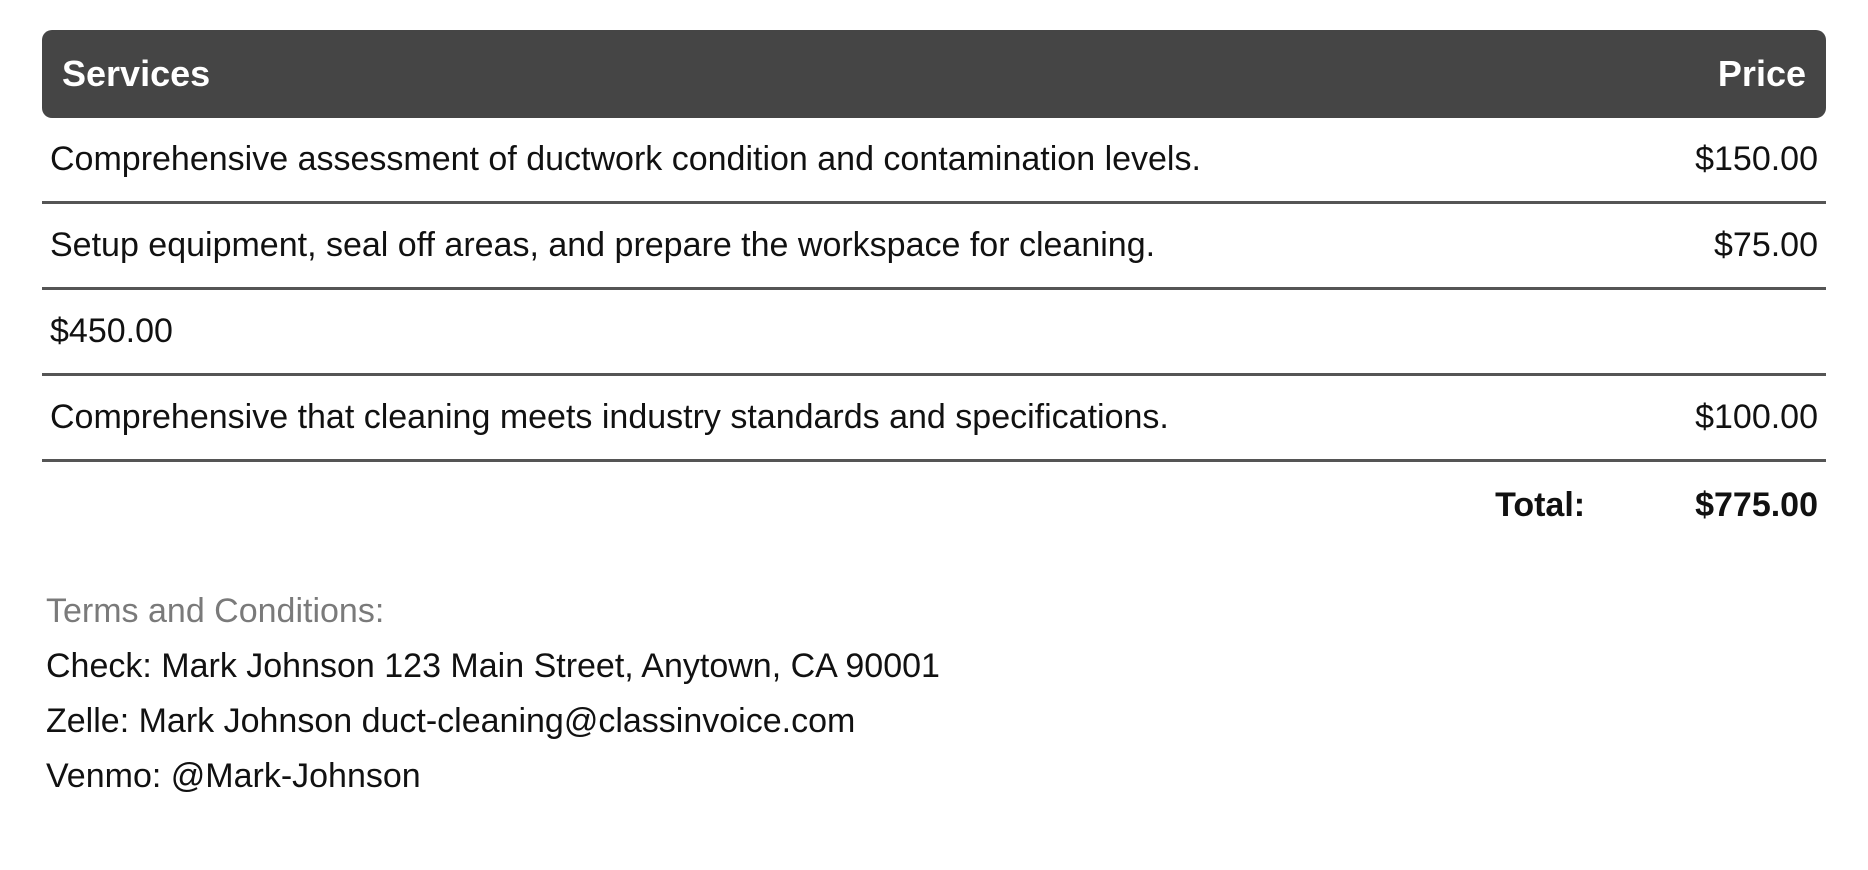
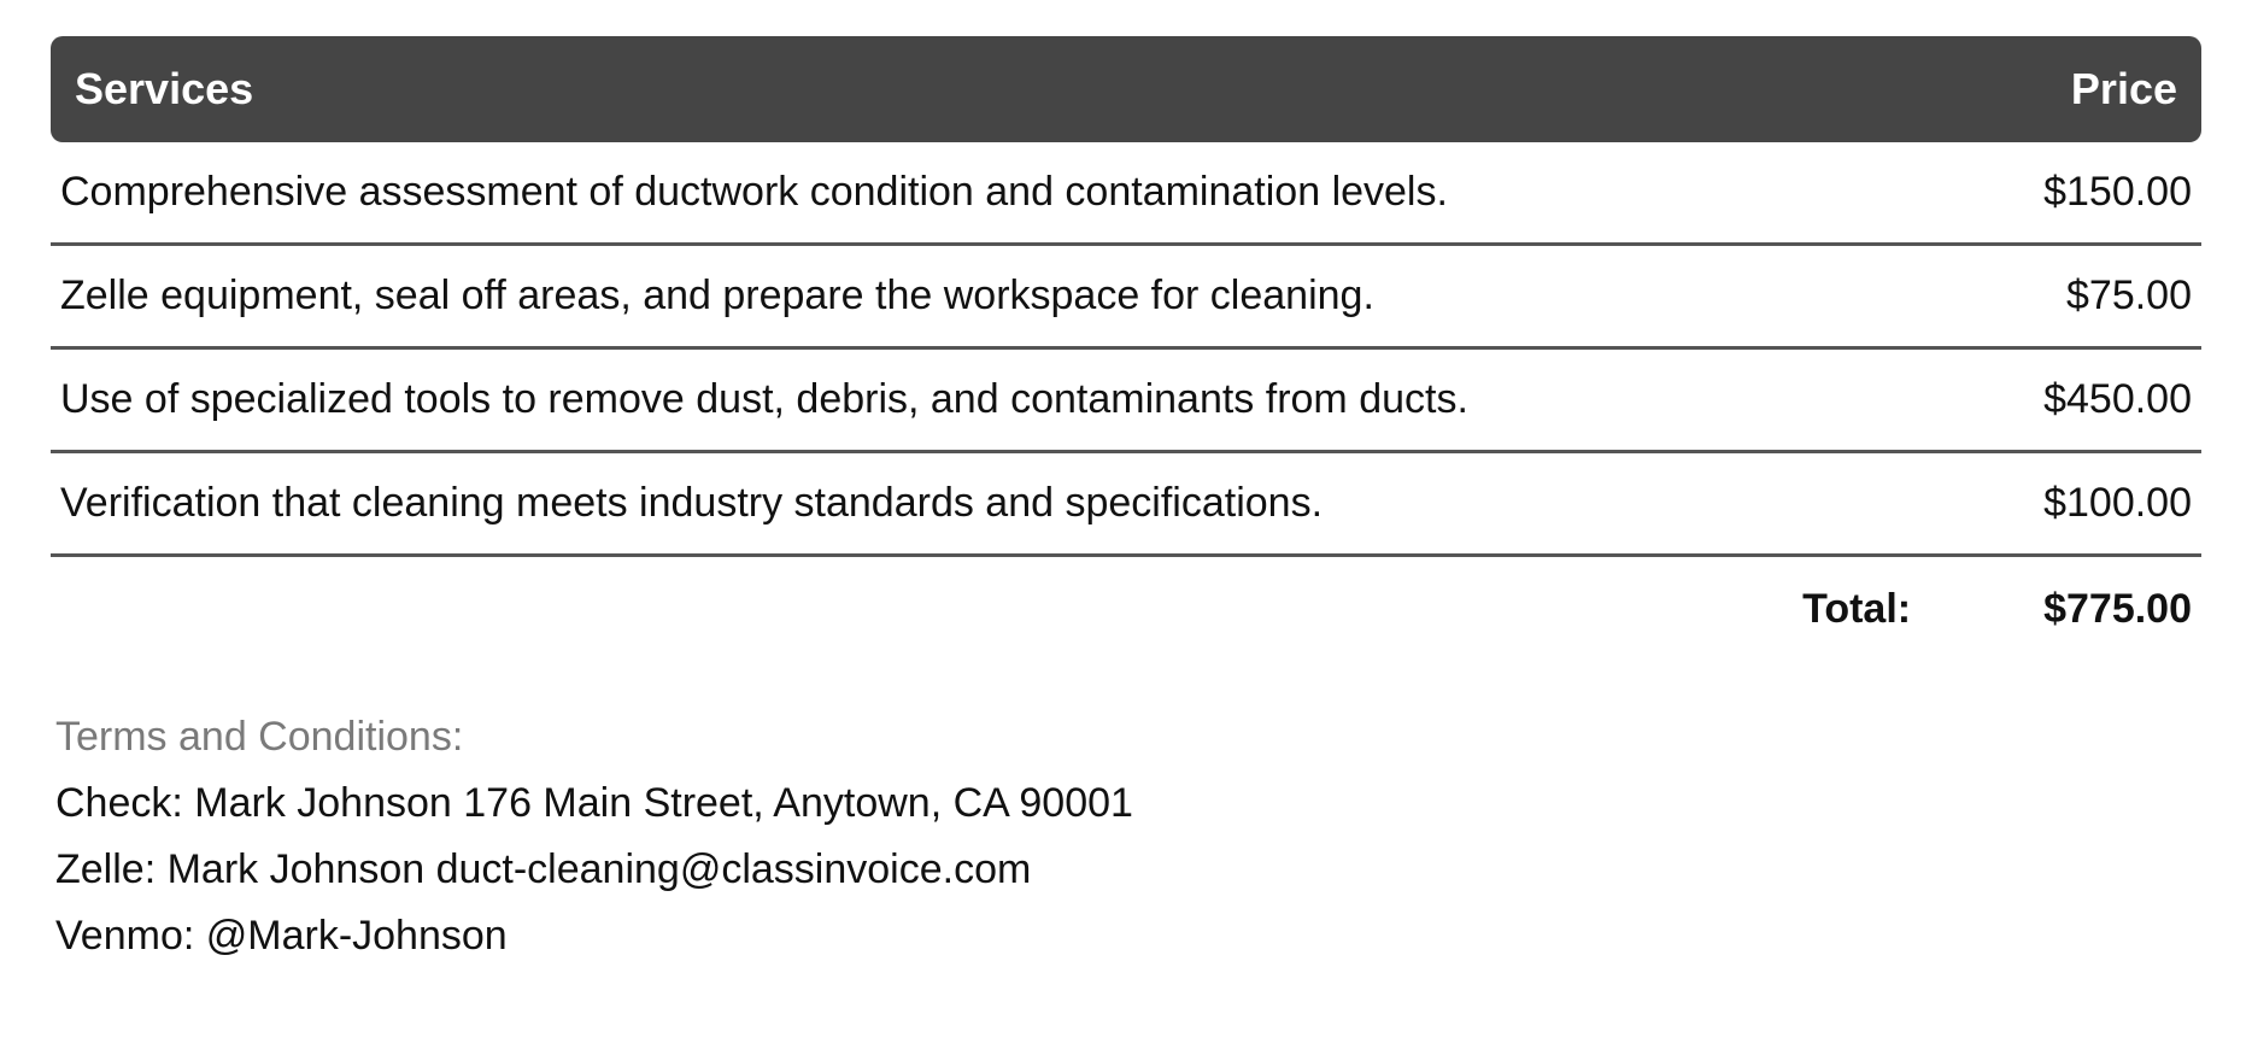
  Services
  Price
  Comprehensive assessment of ductwork condition and contamination levels.
  $150.00
- Setup equipment, seal off areas, and prepare the workspace for cleaning.
+ Zelle equipment, seal off areas, and prepare the workspace for cleaning.
  $75.00
+ Use of specialized tools to remove dust, debris, and contaminants from ducts.
  $450.00
- Comprehensive that cleaning meets industry standards and specifications.
+ Verification that cleaning meets industry standards and specifications.
  $100.00
  Total:
  $775.00
  Terms and Conditions:
- Check: Mark Johnson 123 Main Street, Anytown, CA 90001
+ Check: Mark Johnson 176 Main Street, Anytown, CA 90001
  Zelle: Mark Johnson duct-cleaning@classinvoice.com
  Venmo: @Mark-Johnson
